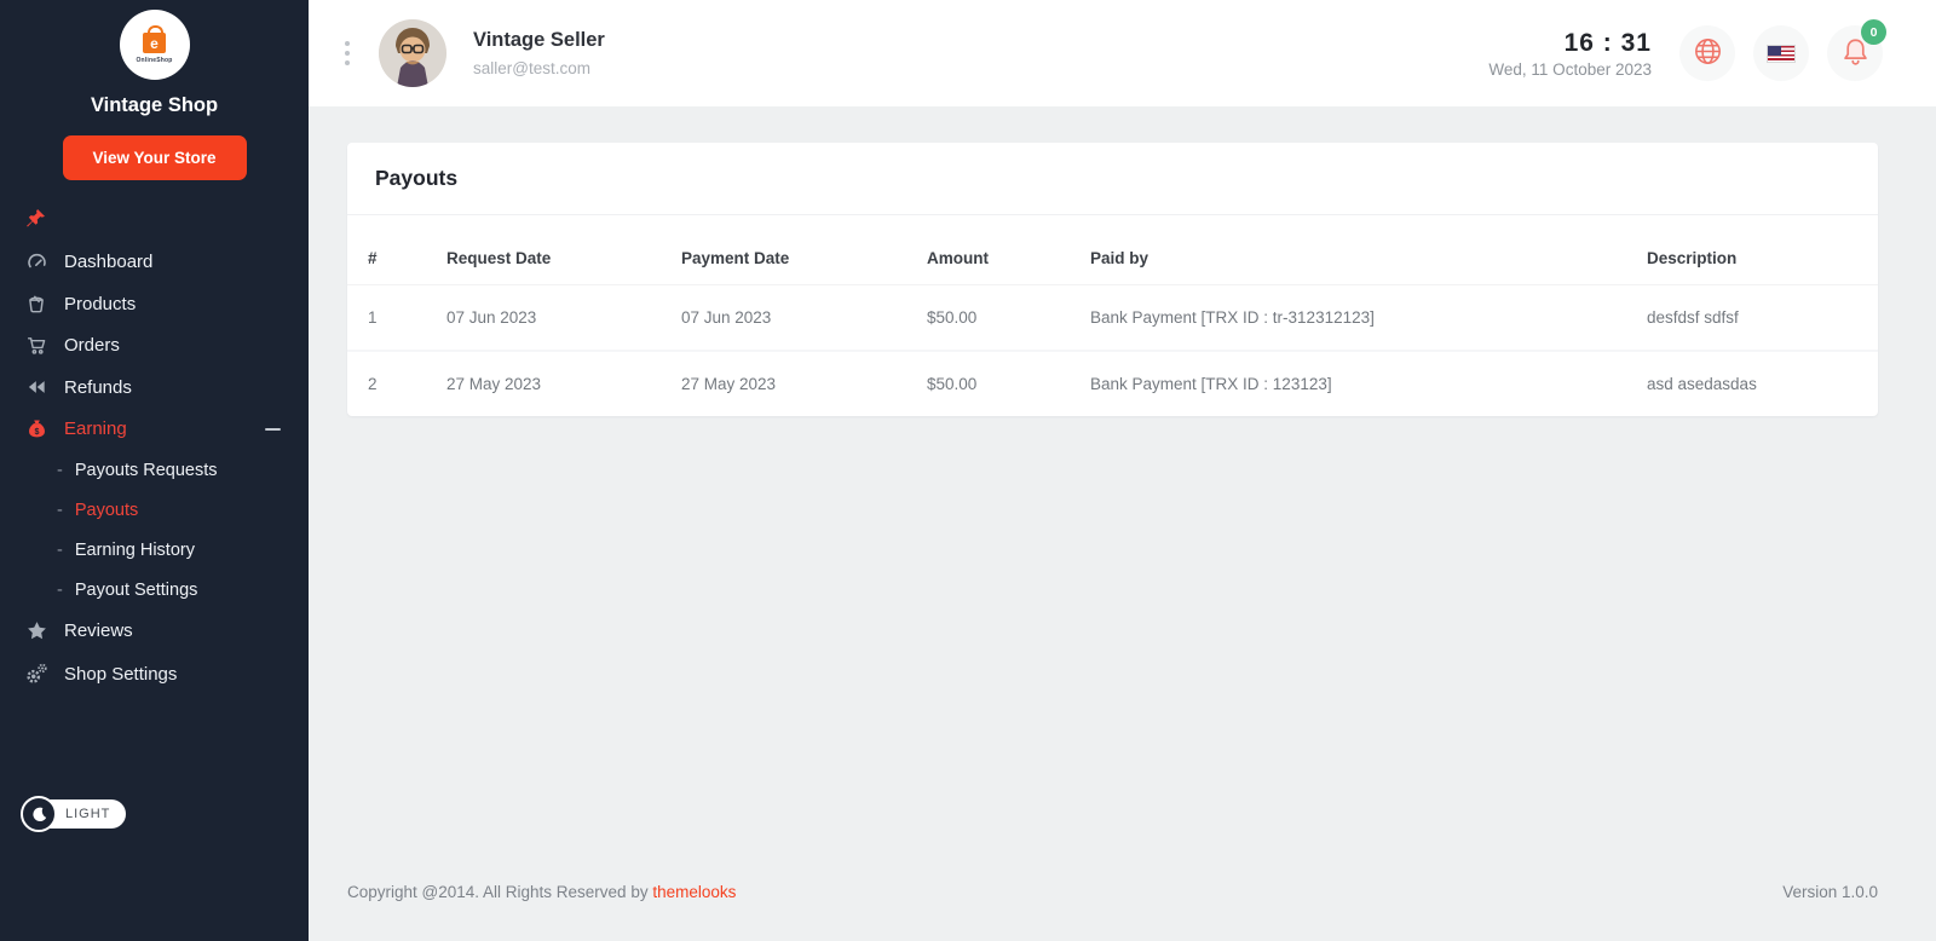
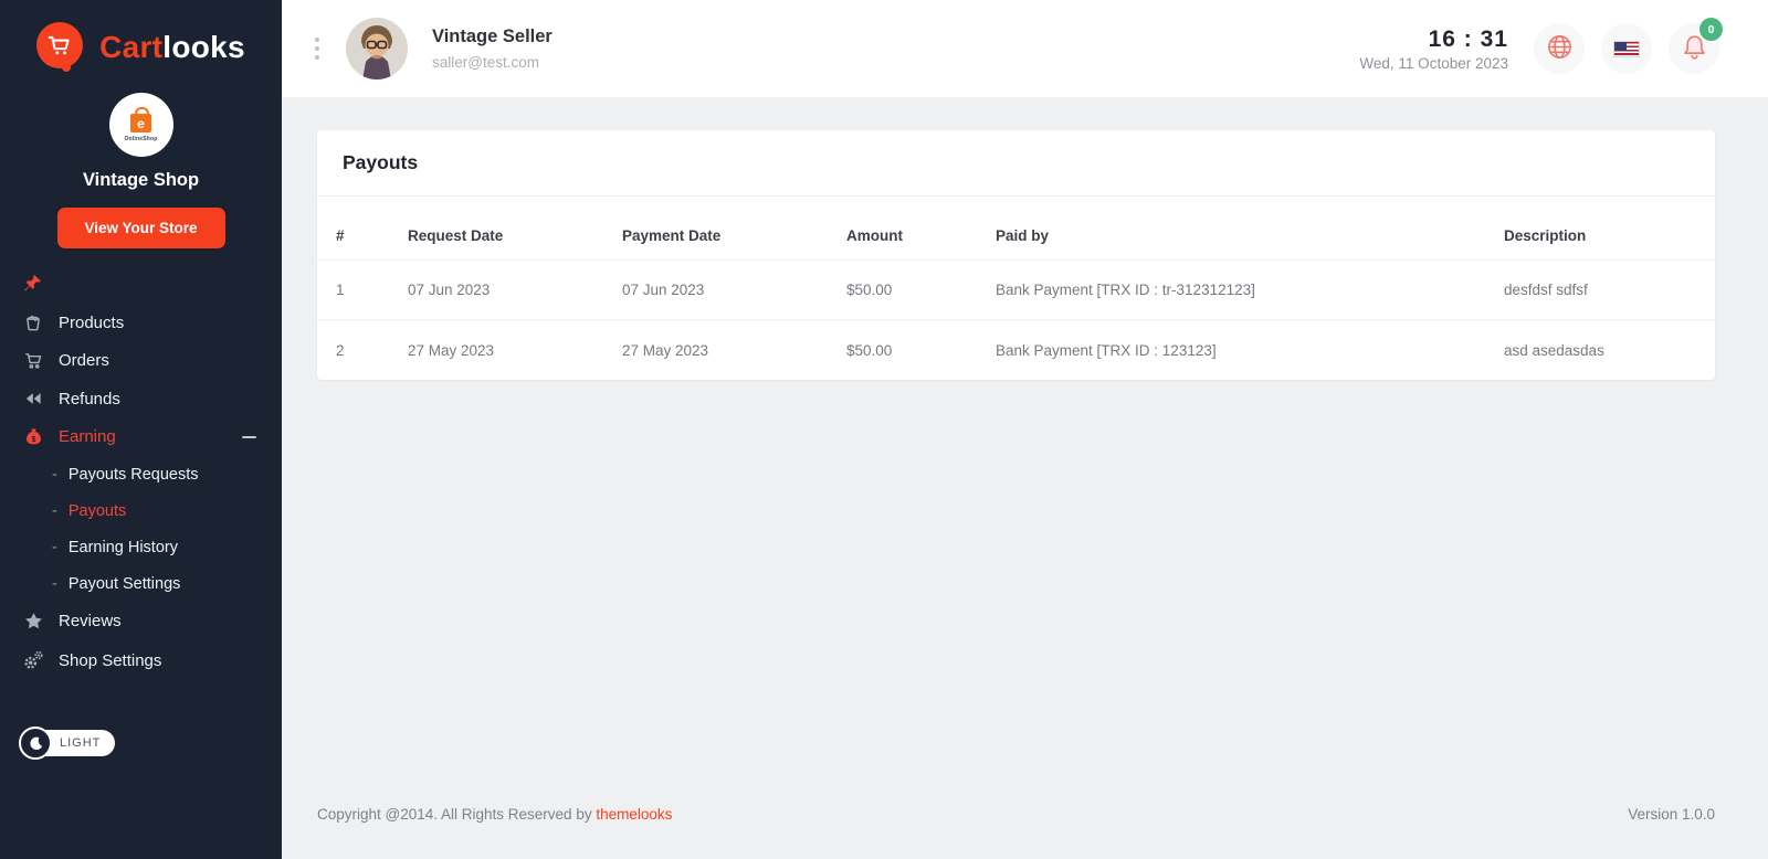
+ Cartlooks
  e
  Vintage Shop
  View Your Store
- Dashboard
  Products
  Orders
  Refunds
  $
  Earning
  Payouts Requests
  Payouts
  Earning History
  Payout Settings
  Reviews
  Shop Settings
  LIGHT
  Vintage Seller
  saller@test.com
  16 : 31
  Wed, 11 October 2023
  0
  Payouts
  #	Request Date	Payment Date	Amount	Paid by	Description
  1	07 Jun 2023	07 Jun 2023	$50.00	Bank Payment [TRX ID : tr-312312123]	desfdsf sdfsf
  2	27 May 2023	27 May 2023	$50.00	Bank Payment [TRX ID : 123123]	asd asedasdas
  Copyright @2014. All Rights Reserved by themelooks
  Version 1.0.0
